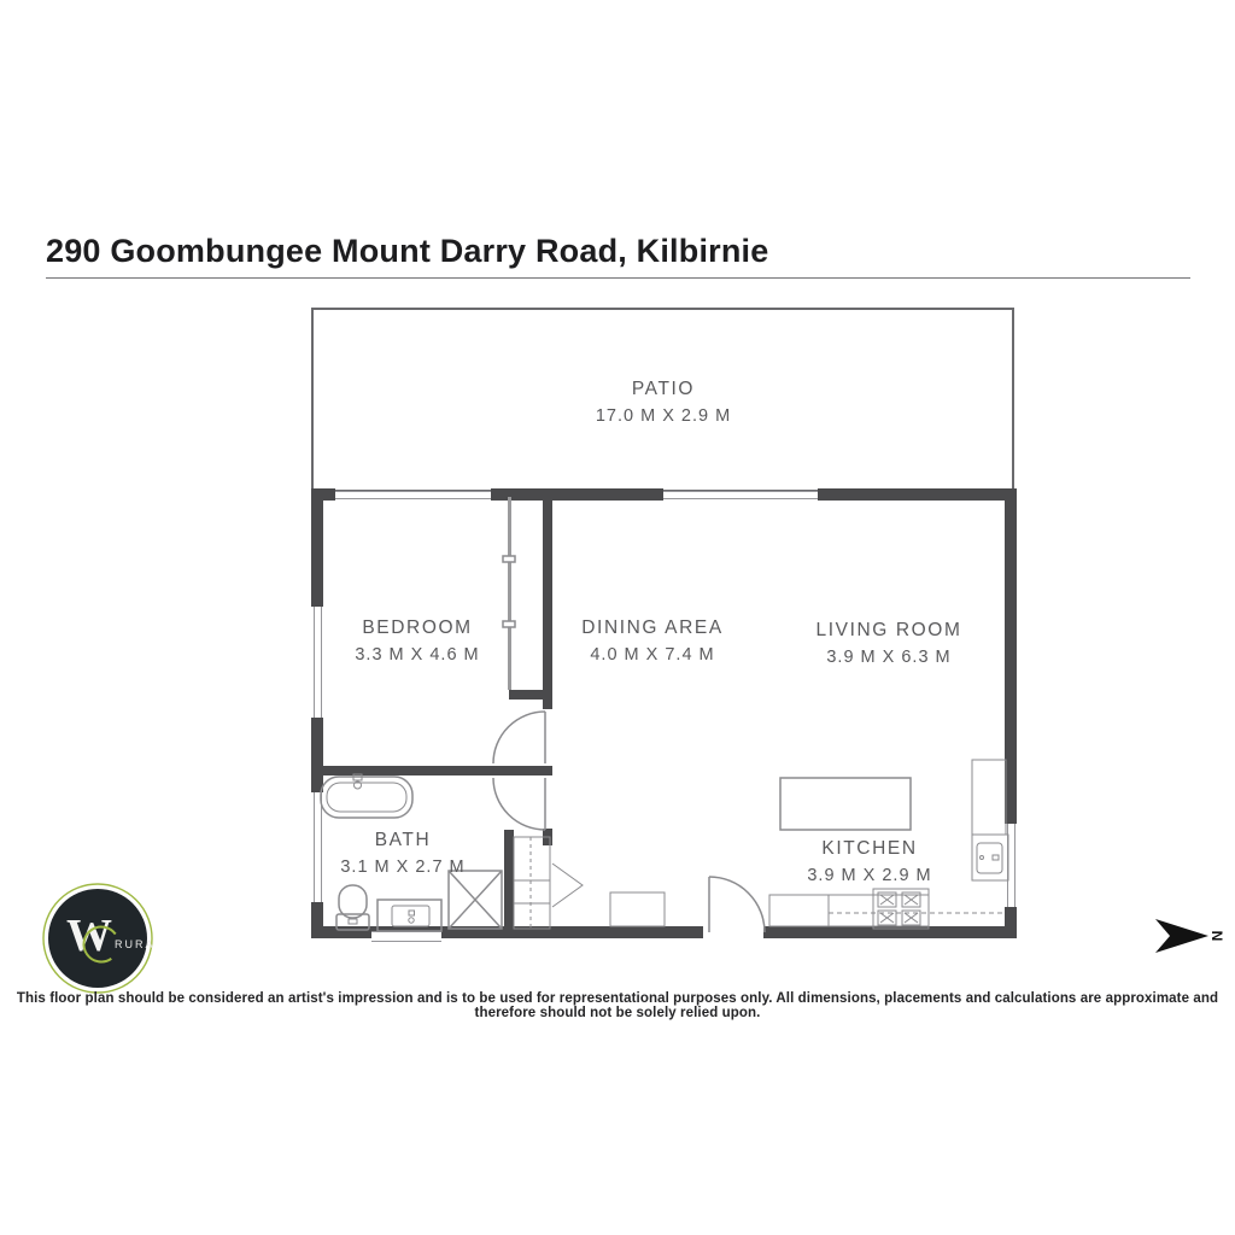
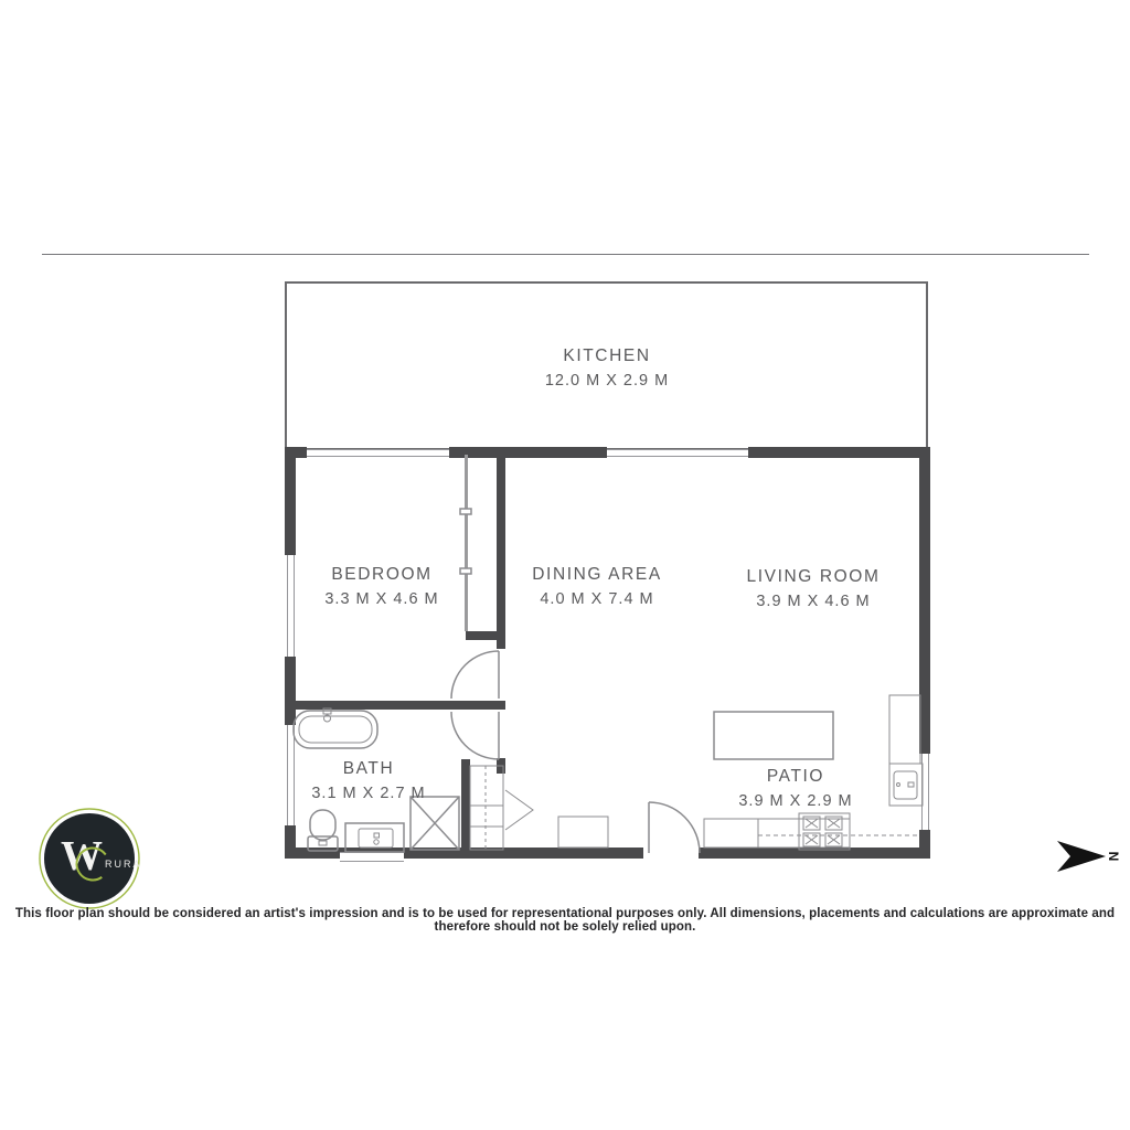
- 290 Goombungee Mount Darry Road, Kilbirnie
- PATIO
+ KITCHEN
- 17.0 M X 2.9 M
+ 12.0 M X 2.9 M
  BEDROOM
  3.3 M X 4.6 M
  DINING AREA
  4.0 M X 7.4 M
  LIVING ROOM
- 3.9 M X 6.3 M
+ 3.9 M X 4.6 M
  BATH
  3.1 M X 2.7 M
- KITCHEN
+ PATIO
  3.9 M X 2.9 M
  W
  RURA
  This floor plan should be considered an artist's impression and is to be used for representational purposes only. All dimensions, placements and calculations are approximate and therefore should not be solely relied upon.
